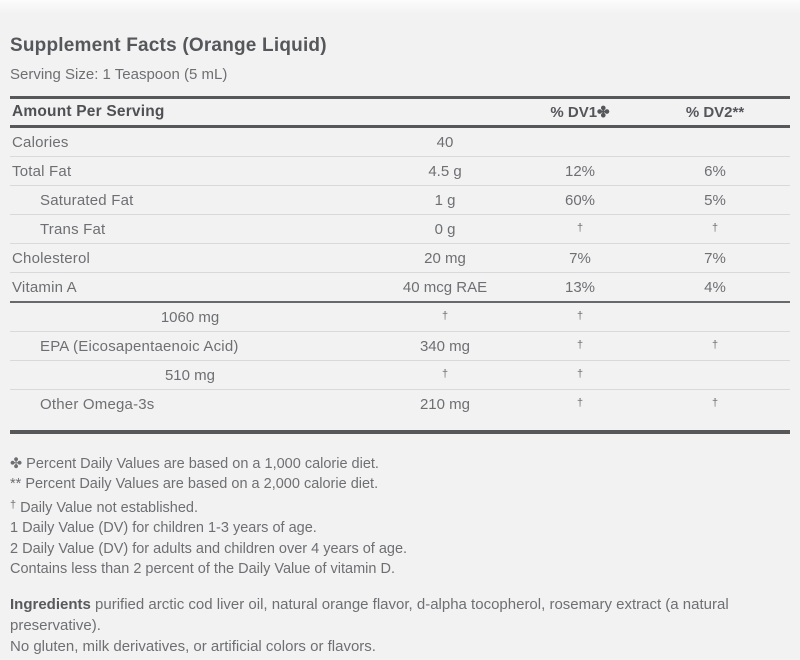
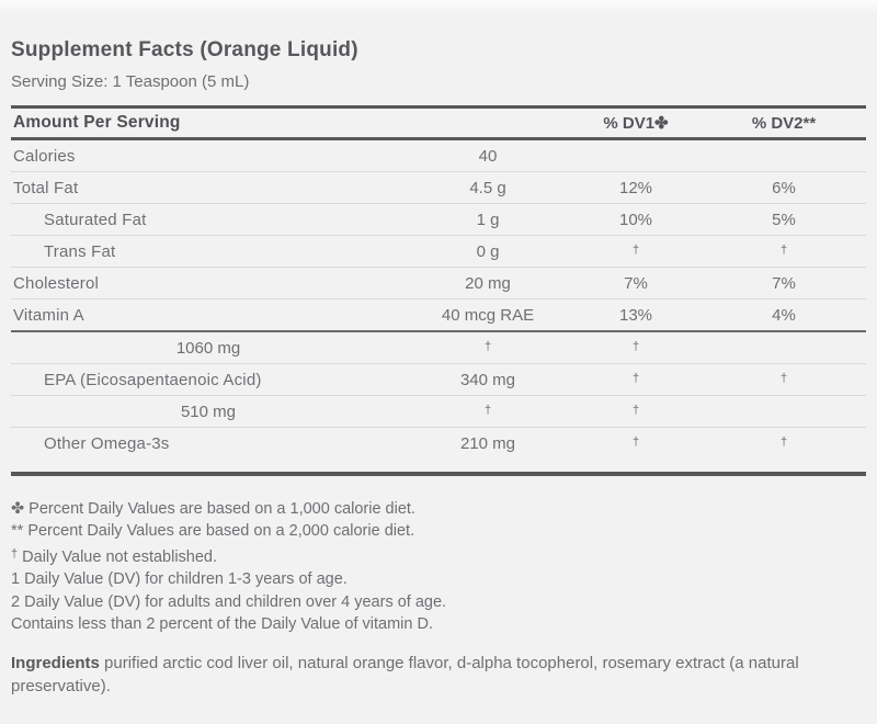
  Supplement Facts (Orange Liquid)
  Serving Size: 1 Teaspoon (5 mL)
  Amount Per Serving
  % DV1✤
  % DV2**
  Calories
  40
  Total Fat
  4.5 g
  12%
  6%
  Saturated Fat
  1 g
- 60%
+ 10%
  5%
  Trans Fat
  0 g
  †
  †
  Cholesterol
  20 mg
  7%
  7%
  Vitamin A
  40 mcg RAE
  13%
  4%
  1060 mg
  †
  †
  EPA (Eicosapentaenoic Acid)
  340 mg
  †
  †
  510 mg
  †
  †
  Other Omega-3s
  210 mg
  †
  †
  ✤ Percent Daily Values are based on a 1,000 calorie diet.
  ** Percent Daily Values are based on a 2,000 calorie diet.
  † Daily Value not established.
  1 Daily Value (DV) for children 1-3 years of age.
  2 Daily Value (DV) for adults and children over 4 years of age.
  Contains less than 2 percent of the Daily Value of vitamin D.
  Ingredients purified arctic cod liver oil, natural orange flavor, d-alpha tocopherol, rosemary extract (a natural preservative).
- No gluten, milk derivatives, or artificial colors or flavors.
